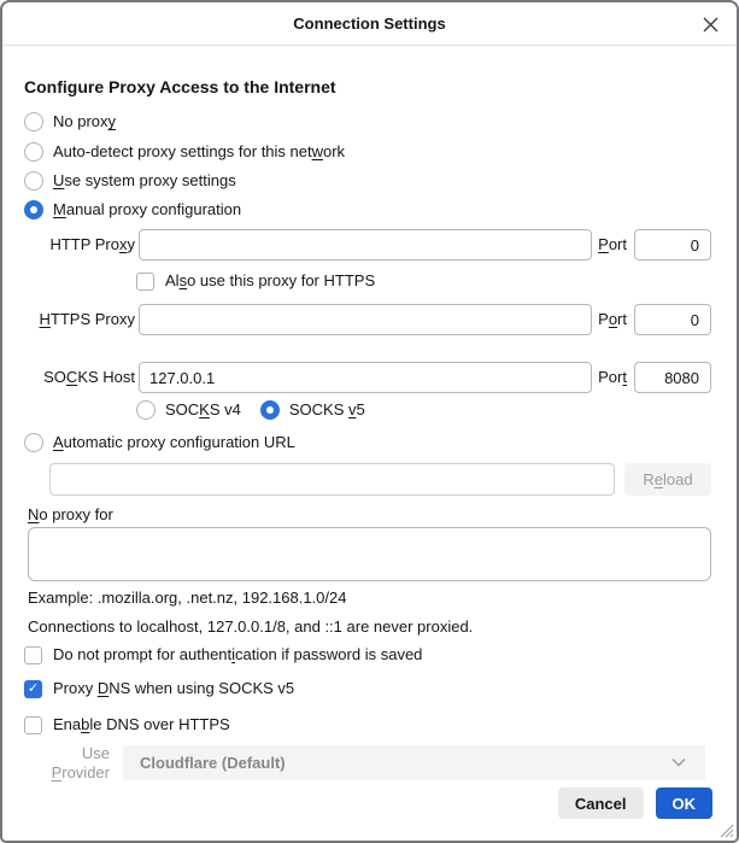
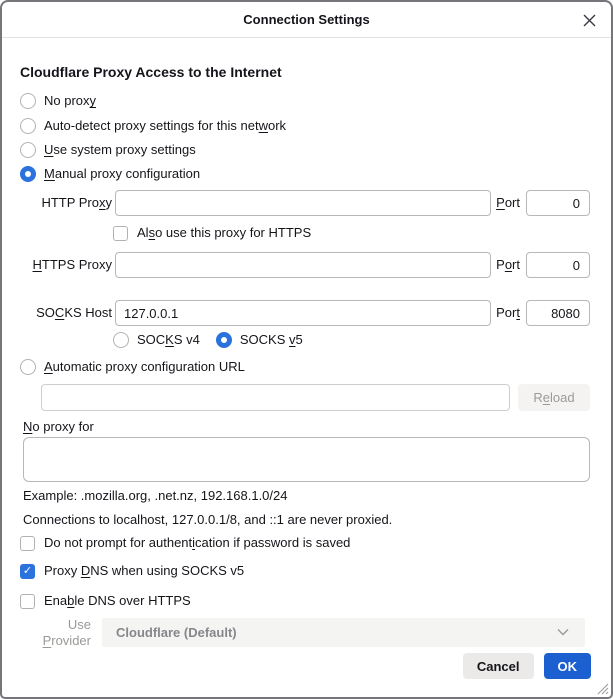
  Connection Settings
- Configure Proxy Access to the Internet
+ Cloudflare Proxy Access to the Internet
  No proxy
  Auto-detect proxy settings for this network
  Use system proxy settings
  Manual proxy configuration
  HTTP Proxy
  Port
  0
  Also use this proxy for HTTPS
  HTTPS Proxy
  Port
  0
  SOCKS Host
  127.0.0.1
  Port
  8080
  SOCKS v4
  SOCKS v5
  Automatic proxy configuration URL
  Reload
  No proxy for
  Example: .mozilla.org, .net.nz, 192.168.1.0/24
  Connections to localhost, 127.0.0.1/8, and ::1 are never proxied.
  Do not prompt for authentication if password is saved
  Proxy DNS when using SOCKS v5
  Enable DNS over HTTPS
  Use Provider
  Cloudflare (Default)
  Cancel
  OK
